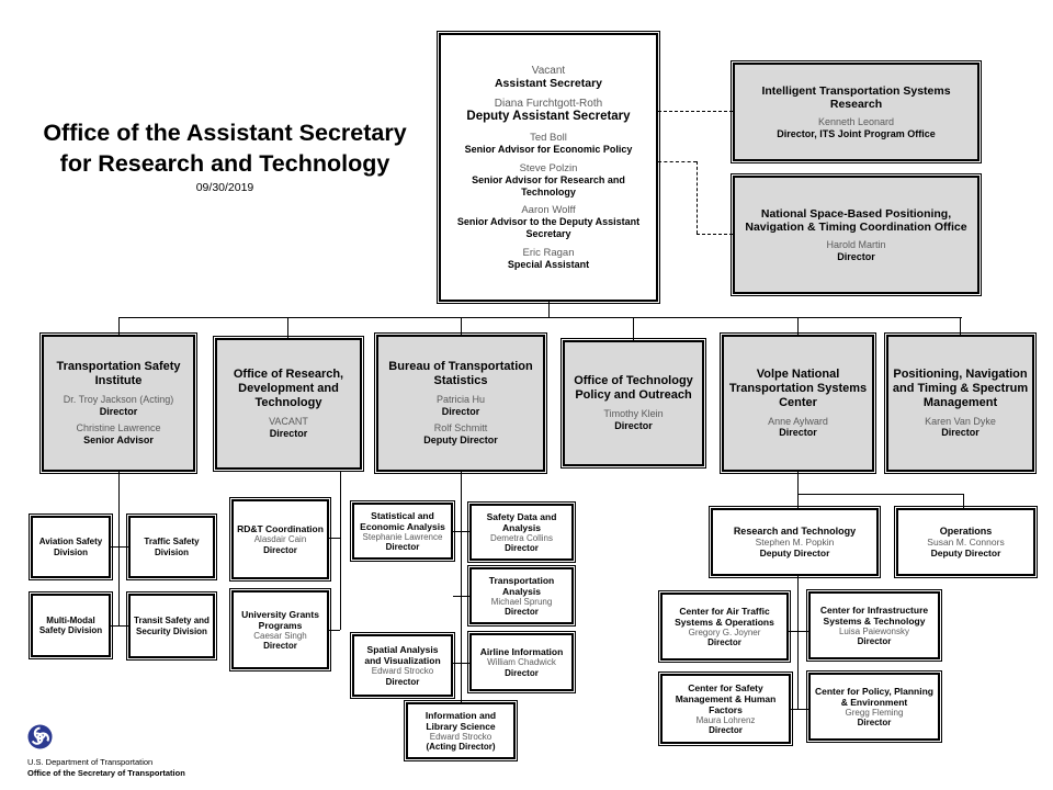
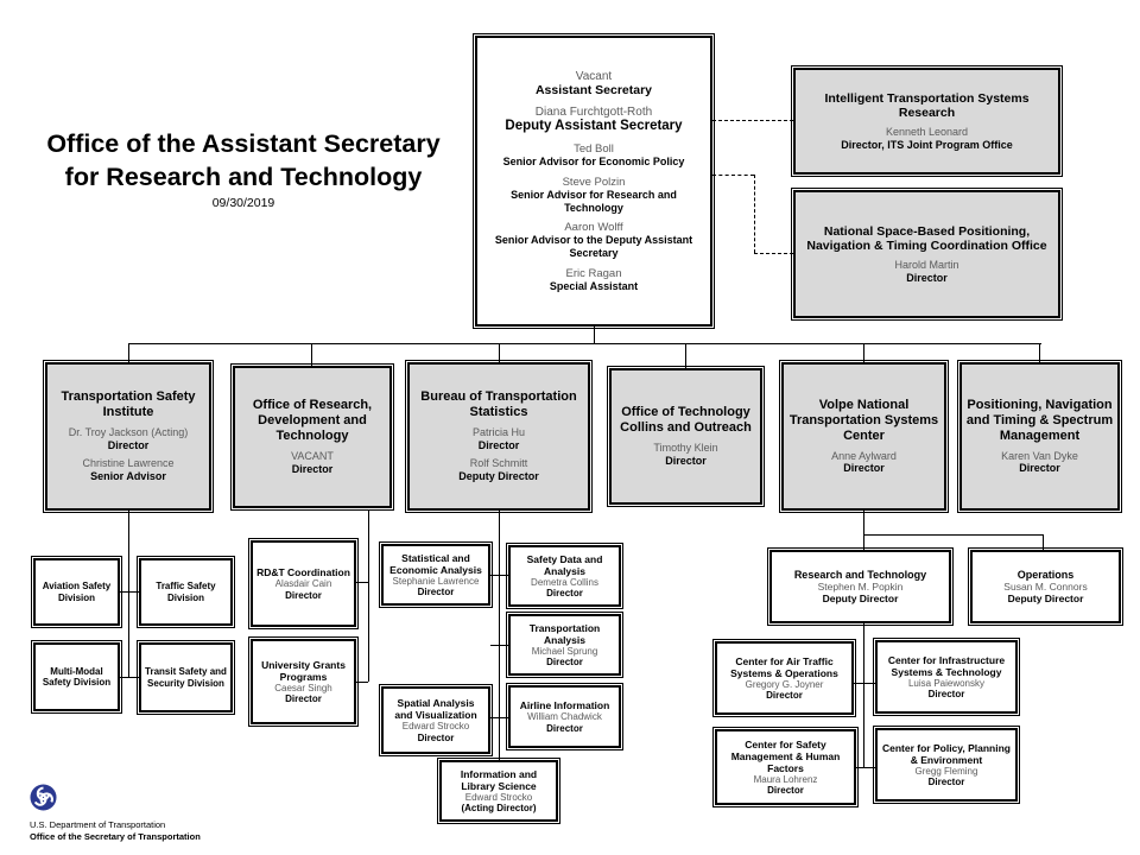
  Office of the Assistant Secretary
  for Research and Technology
  09/30/2019
  Vacant
  Assistant Secretary
  Diana Furchtgott-Roth
  Deputy Assistant Secretary
  Ted Boll
  Senior Advisor for Economic Policy
  Steve Polzin
  Senior Advisor for Research and Technology
  Aaron Wolff
  Senior Advisor to the Deputy Assistant Secretary
  Eric Ragan
  Special Assistant
  Intelligent Transportation Systems Research
  Kenneth Leonard
  Director, ITS Joint Program Office
  National Space-Based Positioning, Navigation & Timing Coordination Office
  Harold Martin
  Director
  Transportation Safety Institute
  Dr. Troy Jackson (Acting)
  Director
  Christine Lawrence
  Senior Advisor
  Office of Research, Development and Technology
  VACANT
  Director
  Bureau of Transportation Statistics
  Patricia Hu
  Director
  Rolf Schmitt
  Deputy Director
- Office of Technology Policy and Outreach
+ Office of Technology Collins and Outreach
  Timothy Klein
  Director
  Volpe National Transportation Systems Center
  Anne Aylward
  Director
  Positioning, Navigation and Timing & Spectrum Management
  Karen Van Dyke
  Director
  Aviation Safety Division
  Traffic Safety Division
  Multi-Modal Safety Division
  Transit Safety and Security Division
  RD&T Coordination
  Alasdair Cain
  Director
  University Grants Programs
  Caesar Singh
  Director
  Statistical and Economic Analysis
  Stephanie Lawrence
  Director
  Spatial Analysis and Visualization
  Edward Strocko
  Director
  Safety Data and Analysis
  Demetra Collins
  Director
  Transportation Analysis
  Michael Sprung
  Director
  Airline Information
  William Chadwick
  Director
  Information and Library Science
  Edward Strocko
  (Acting Director)
  Research and Technology
  Stephen M. Popkin
  Deputy Director
  Operations
  Susan M. Connors
  Deputy Director
  Center for Air Traffic Systems & Operations
  Gregory G. Joyner
  Director
  Center for Infrastructure Systems & Technology
  Luisa Paiewonsky
  Director
  Center for Safety Management & Human Factors
  Maura Lohrenz
  Director
  Center for Policy, Planning & Environment
  Gregg Fleming
  Director
  U.S. Department of Transportation
  Office of the Secretary of Transportation
